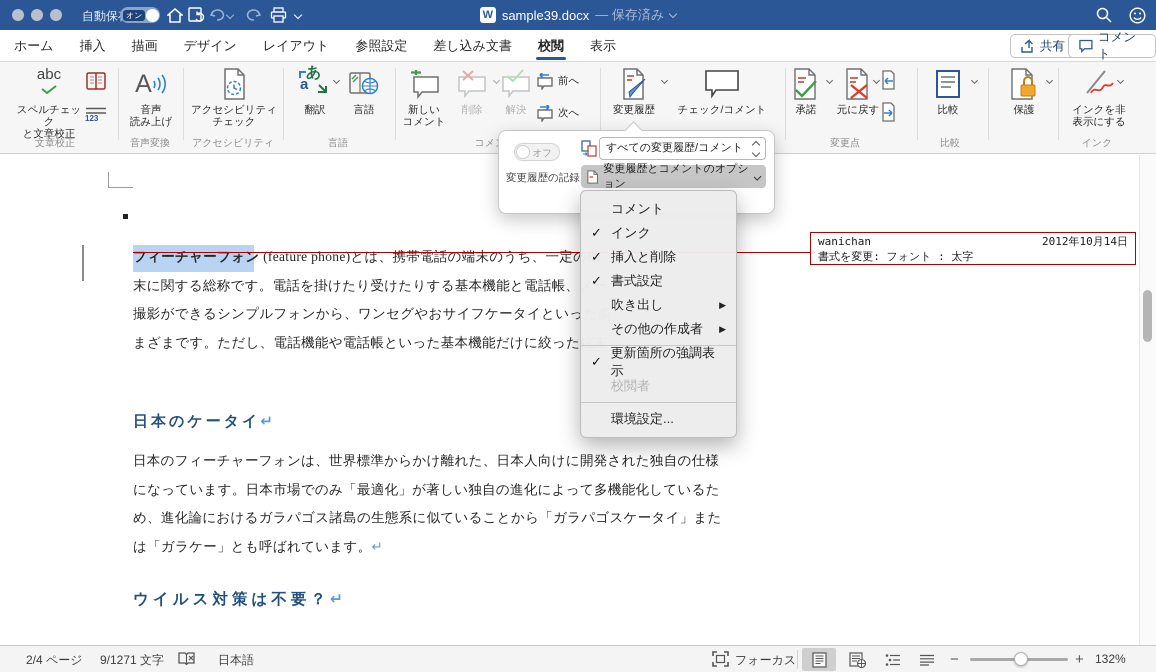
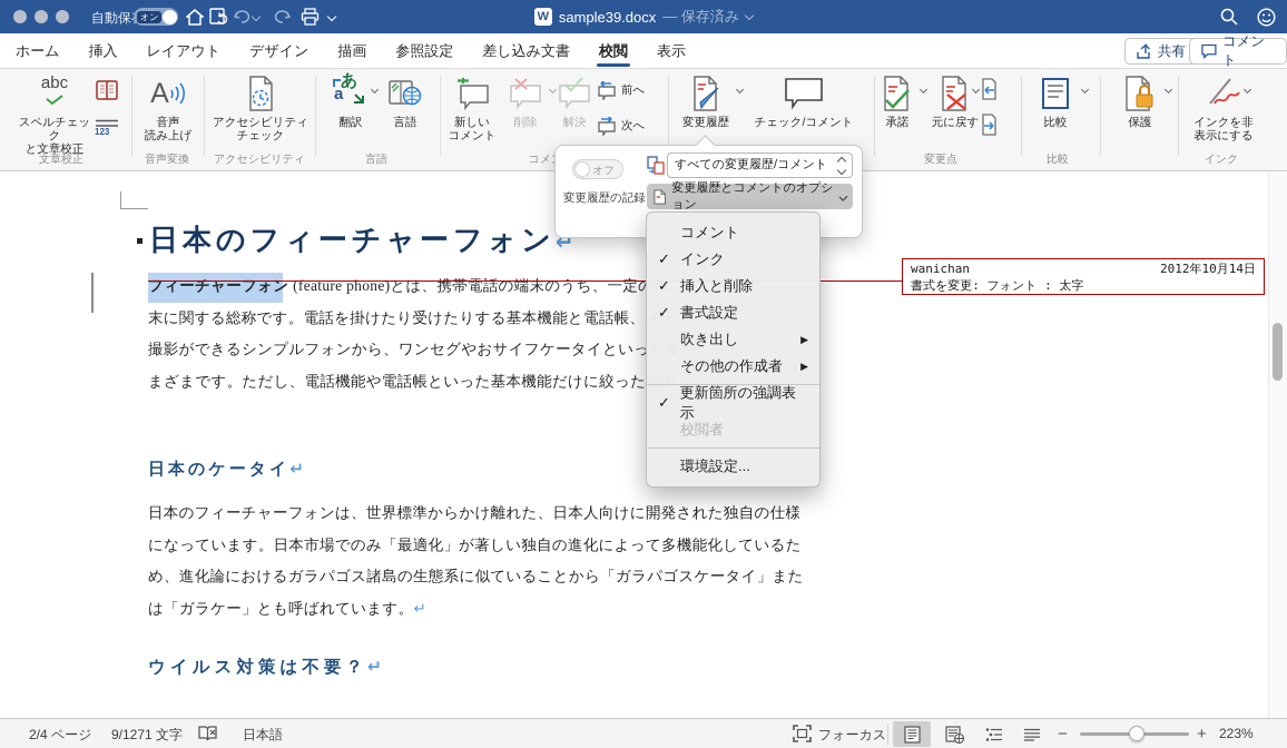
  自動保
  オン
  W
  sample39.docx
  — 保存済み
  ホーム
  挿入
- 描画
+ レイアウト
  デザイン
- レイアウト
+ 描画
  参照設定
  差し込み文書
  校閲
  表示
  共有
  コメント
  abc
  スペルチェック
  と文章校正
  123
  文章校正
  A
  音声
  読み上げ
  音声変換
  アクセシビリティ
  チェック
  アクセシビリティ
  あ
  a
  翻訳
  言語
  言語
  新しい
  コメント
  削除
  解決
  前へ
  次へ
  変更履歴
  チェック/コメント
  承諾
  元に戻す
  変更点
  比較
  比較
  保護
  インクを非
  表示にする
  インク
+ 日本のフィーチャーフォン↵
  フィーチャーフォン (feature phone)とは、携帯電話の端末のうち、一定
  末に関する総称です。電話を掛けたり受けたりする基本機能と電話帳、
  撮影ができるシンプルフォンから、ワンセグやおサイフケータイといっ
  まざまです。ただし、電話機能や電話帳といった基本機能だけに絞った
  日本のケータイ↵
  日本のフィーチャーフォンは、世界標準からかけ離れた、日本人向けに開発された独自の仕様
  になっています。日本市場でのみ「最適化」が著しい独自の進化によって多機能化しているた
  め、進化論におけるガラパゴス諸島の生態系に似ていることから「ガラパゴスケータイ」また
  は「ガラケー」とも呼ばれています。↵
  ウイルス対策は不要？↵
  wanichan
  2012年10月14日
  書式を変更: フォント : 太字
  オフ
  変更履歴の記録
  すべての変更履歴/コメント
  変更履歴とコメントのオプション
  コメント
  ✓
  インク
  ✓
  挿入と削除
  ✓
  書式設定
  吹き出し
  ▶
  その他の作成者
  ▶
  ✓
  更新箇所の強調表示
  校閲者
  環境設定...
  2/4 ページ
  9/1271 文字
  日本語
  フォーカス
  −
  +
- 132%
+ 223%
